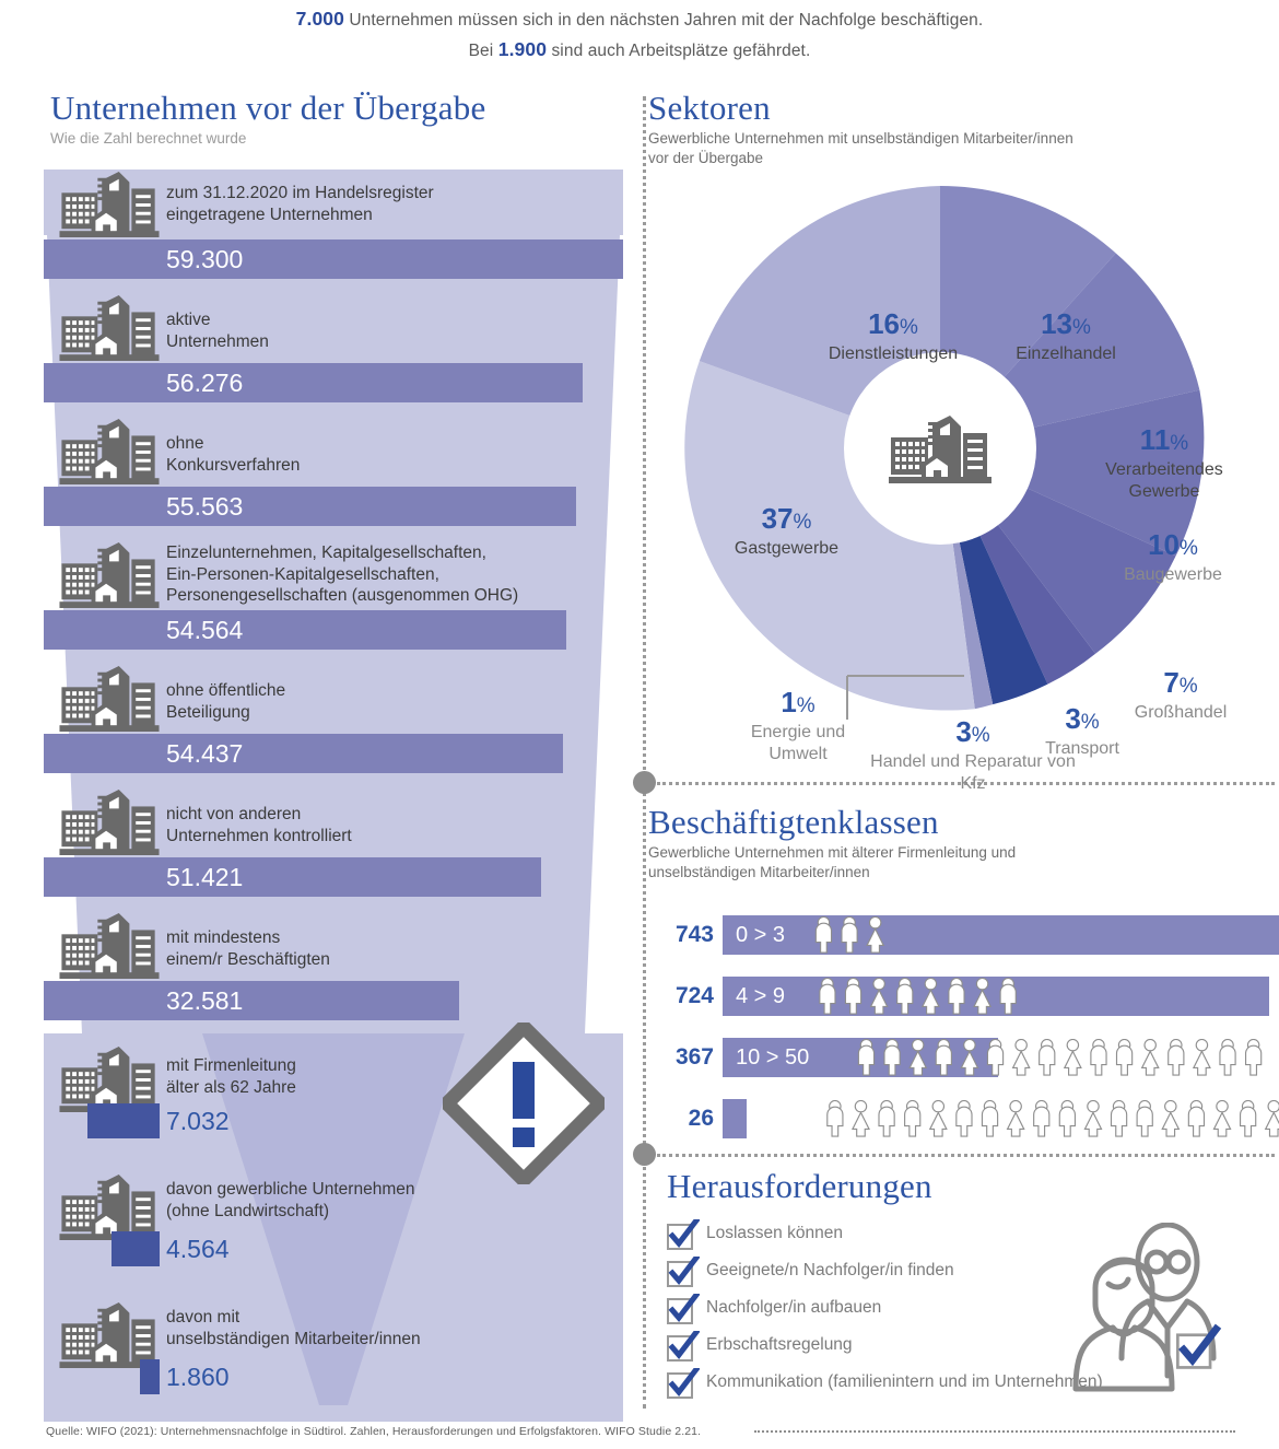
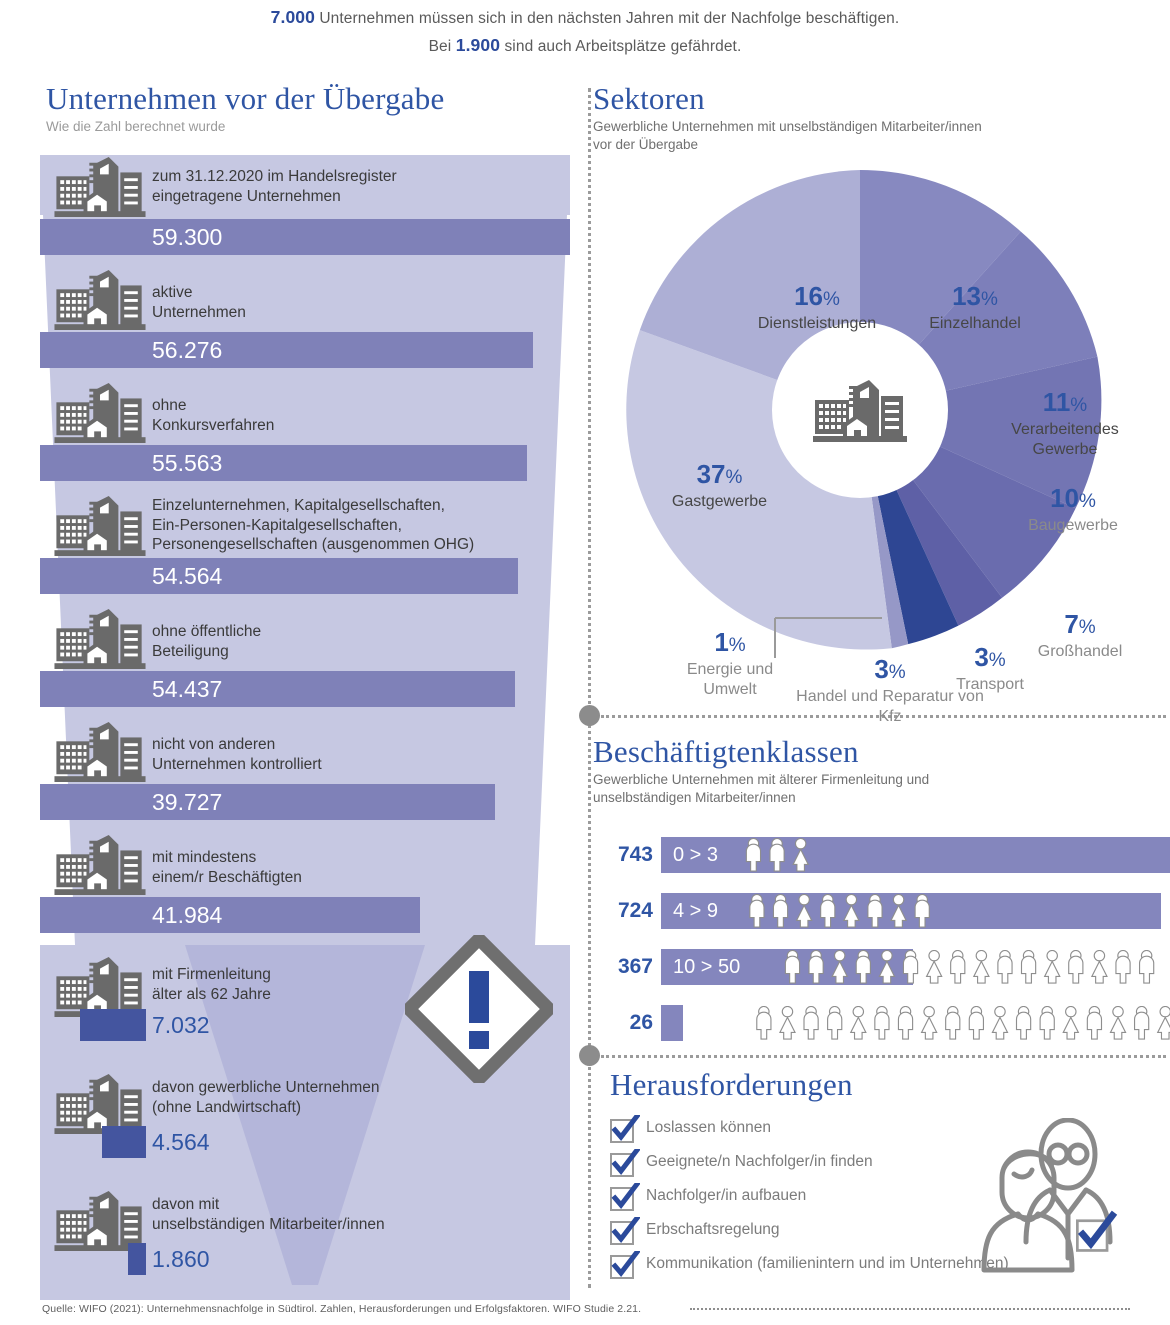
  7.000 Unternehmen müssen sich in den nächsten Jahren mit der Nachfolge beschäftigen.
  Bei 1.900 sind auch Arbeitsplätze gefährdet.
  Unternehmen vor der Übergabe
  Wie die Zahl berechnet wurde
  zum 31.12.2020 im Handelsregister
  eingetragene Unternehmen
  59.300
  aktive
  Unternehmen
  56.276
  ohne
  Konkursverfahren
  55.563
  Einzelunternehmen, Kapitalgesellschaften,
  Ein-Personen-Kapitalgesellschaften,
  Personengesellschaften (ausgenommen OHG)
  54.564
  ohne öffentliche
  Beteiligung
  54.437
  nicht von anderen
  Unternehmen kontrolliert
- 51.421
+ 39.727
  mit mindestens
  einem/r Beschäftigten
- 32.581
+ 41.984
  mit Firmenleitung
  älter als 62 Jahre
  7.032
  davon gewerbliche Unternehmen
  (ohne Landwirtschaft)
  4.564
  davon mit
  unselbständigen Mitarbeiter/innen
  1.860
  Sektoren
  Gewerbliche Unternehmen mit unselbständigen Mitarbeiter/innen
  vor der Übergabe
  16%
  Dienstleistungen
  13%
  Einzelhandel
  11%
  Verarbeitendes Gewerbe
  10%
  Baugewerbe
  7%
  Großhandel
  3%
  Transport
  3%
  Handel und Reparatur von Kfz
  1%
  Energie und Umwelt
  37%
  Gastgewerbe
  Beschäftigtenklassen
  Gewerbliche Unternehmen mit älterer Firmenleitung und
  unselbständigen Mitarbeiter/innen
  743
  0 > 3
  724
  4 > 9
  367
  10 > 50
  26
  Herausforderungen
  Loslassen können
  Geeignete/n Nachfolger/in finden
  Nachfolger/in aufbauen
  Erbschaftsregelung
  Kommunikation (familienintern und im Unternehmen)
  Quelle: WIFO (2021): Unternehmensnachfolge in Südtirol. Zahlen, Herausforderungen und Erfolgsfaktoren. WIFO Studie 2.21.
